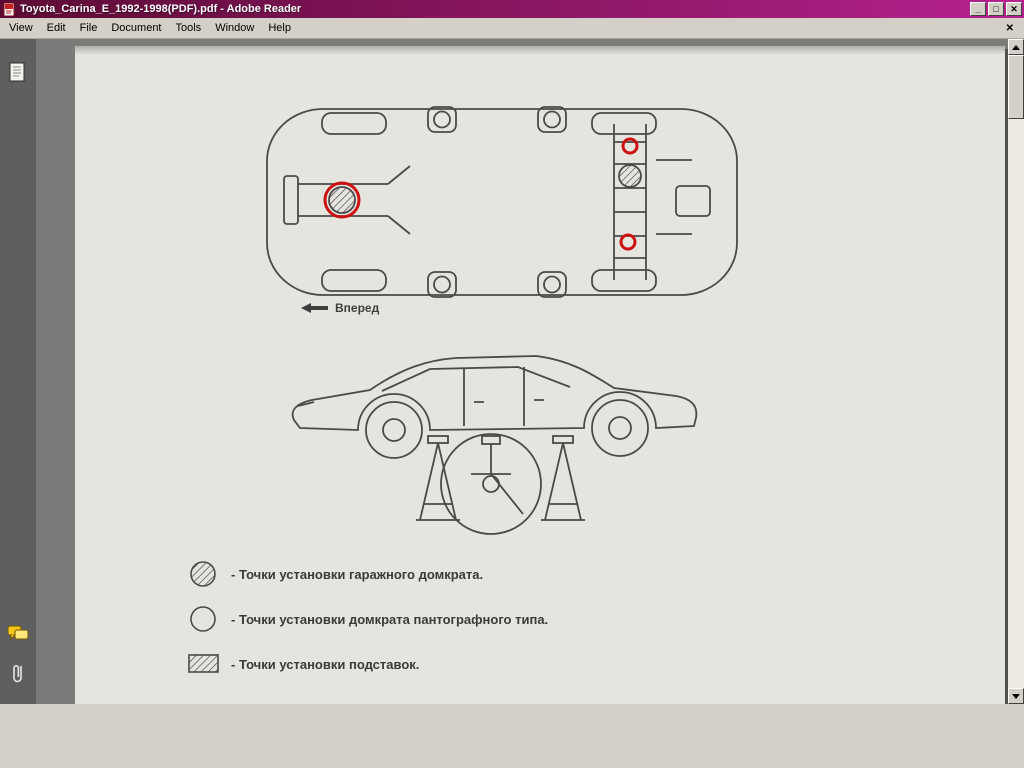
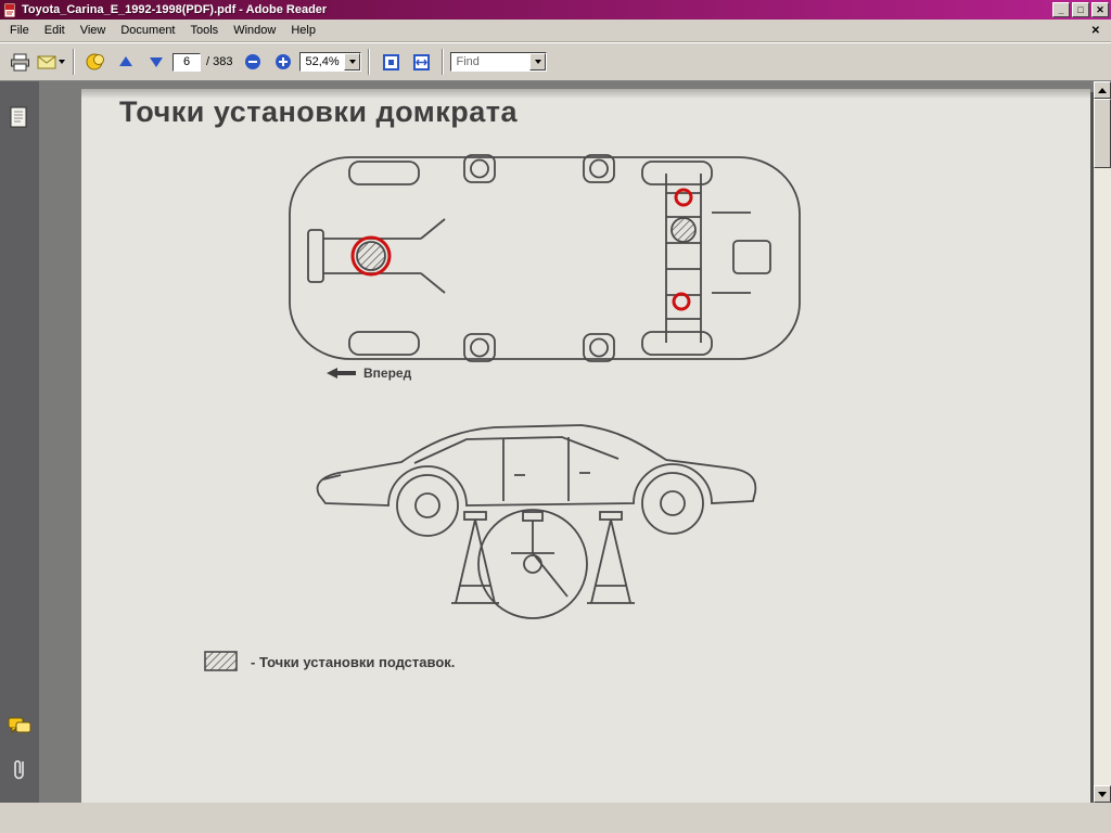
  Toyota_Carina_E_1992-1998(PDF).pdf - Adobe Reader
  _
  □
  ✕
- View
+ File
  Edit
- File
+ View
  Document
  Tools
  Window
  Help
  ✕
+ 6
+ / 383
+ 52,4%
+ Find
+ Точки установки домкрата
  Вперед
- - Точки установки гаражного домкрата.
- - Точки установки домкрата пантографного типа.
  - Точки установки подставок.
